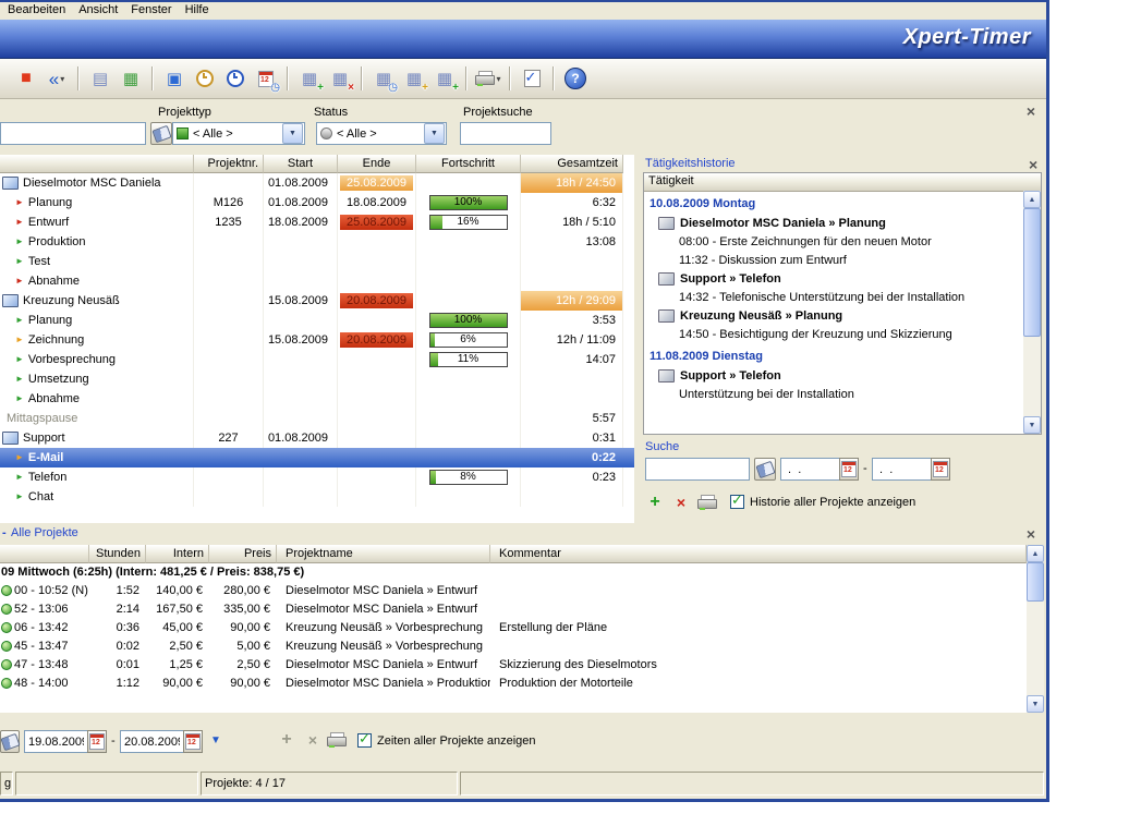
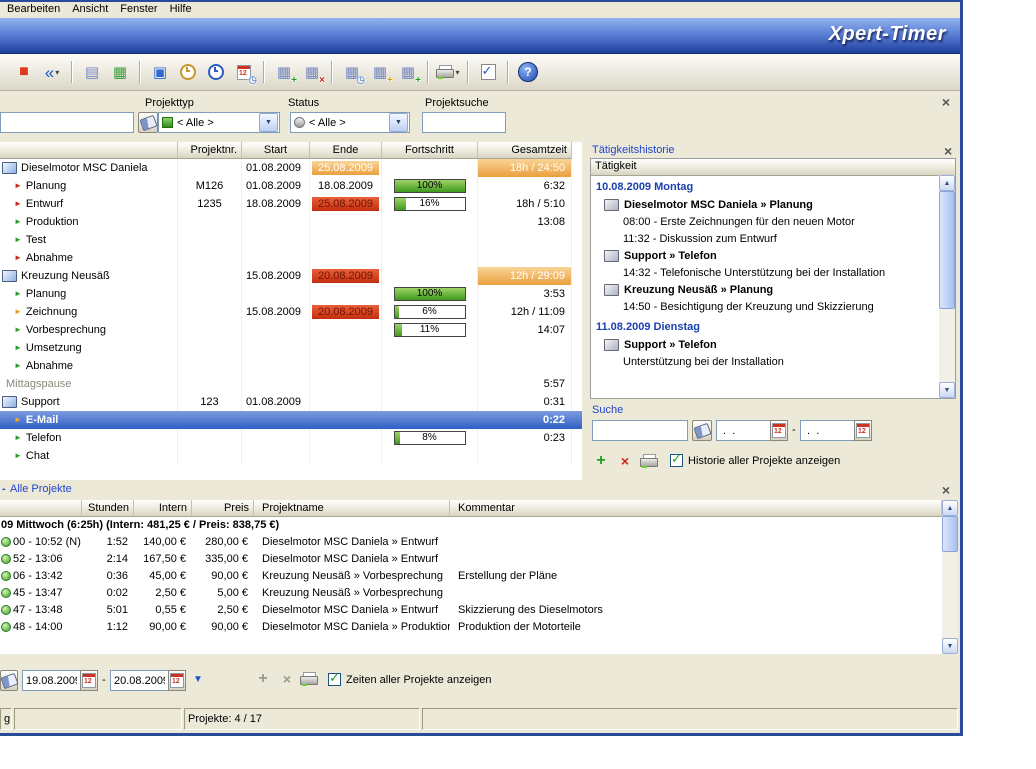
  Bearbeiten
  Ansicht
  Fenster
  Hilfe
  Xpert-Timer
  ■
  «
  ▾
  ▤
  ▦
  ▣
  ◷
  ▦
  +
  ▦
  ×
  ▦
  ◷
  ▦
  +
  ▦
  +
  ▾
  ?
  Projekttyp
  Status
  Projektsuche
  < Alle >
  < Alle >
  ×
  Projektnr.
  Start
  Ende
  Fortschritt
  Gesamtzeit
  Dieselmotor MSC Daniela
  01.08.2009
  25.08.2009
  18h / 24:50
  ►
  Planung
  M126
  01.08.2009
  18.08.2009
  100%
  6:32
  ►
  Entwurf
  1235
  18.08.2009
  25.08.2009
  16%
  18h / 5:10
  ►
  Produktion
  13:08
  ►
  Test
  ►
  Abnahme
  Kreuzung Neusäß
  15.08.2009
  20.08.2009
  12h / 29:09
  ►
  Planung
  100%
  3:53
  ►
  Zeichnung
  15.08.2009
  20.08.2009
  6%
  12h / 11:09
  ►
  Vorbesprechung
  11%
  14:07
  ►
  Umsetzung
  ►
  Abnahme
  Mittagspause
  5:57
  Support
- 227
+ 123
  01.08.2009
  0:31
  ►
  E-Mail
  0:22
  ►
  Telefon
  8%
  0:23
  ►
  Chat
  Tätigkeitshistorie
  ×
  Tätigkeit
  10.08.2009 Montag
  Dieselmotor MSC Daniela » Planung
  08:00 - Erste Zeichnungen für den neuen Motor
  11:32 - Diskussion zum Entwurf
  Support » Telefon
  14:32 - Telefonische Unterstützung bei der Installation
  Kreuzung Neusäß » Planung
  14:50 - Besichtigung der Kreuzung und Skizzierung
  11.08.2009 Dienstag
  Support » Telefon
  Unterstützung bei der Installation
  Suche
  . .
  -
  . .
  +
  ×
  ✓
  Historie aller Projekte anzeigen
  -
  Alle Projekte
  ×
  Stunden
  Intern
  Preis
  Projektname
  Kommentar
  09 Mittwoch (6:25h) (Intern: 481,25 € / Preis: 838,75 €)
  00 - 10:52 (N)
  1:52
  140,00 €
  280,00 €
  Dieselmotor MSC Daniela » Entwurf
  52 - 13:06
  2:14
  167,50 €
  335,00 €
  Dieselmotor MSC Daniela » Entwurf
  06 - 13:42
  0:36
  45,00 €
  90,00 €
  Kreuzung Neusäß » Vorbesprechung
  Erstellung der Pläne
  45 - 13:47
  0:02
  2,50 €
  5,00 €
  Kreuzung Neusäß » Vorbesprechung
  47 - 13:48
- 0:01
+ 5:01
- 1,25 €
+ 0,55 €
  2,50 €
  Dieselmotor MSC Daniela » Entwurf
  Skizzierung des Dieselmotors
  48 - 14:00
  1:12
  90,00 €
  90,00 €
  Dieselmotor MSC Daniela » Produktio
  Produktion der Motorteile
  19.08.200
  -
  20.08.200
  ▼
  +
  ×
  ✓
  Zeiten aller Projekte anzeigen
  g
  Projekte: 4 / 17
